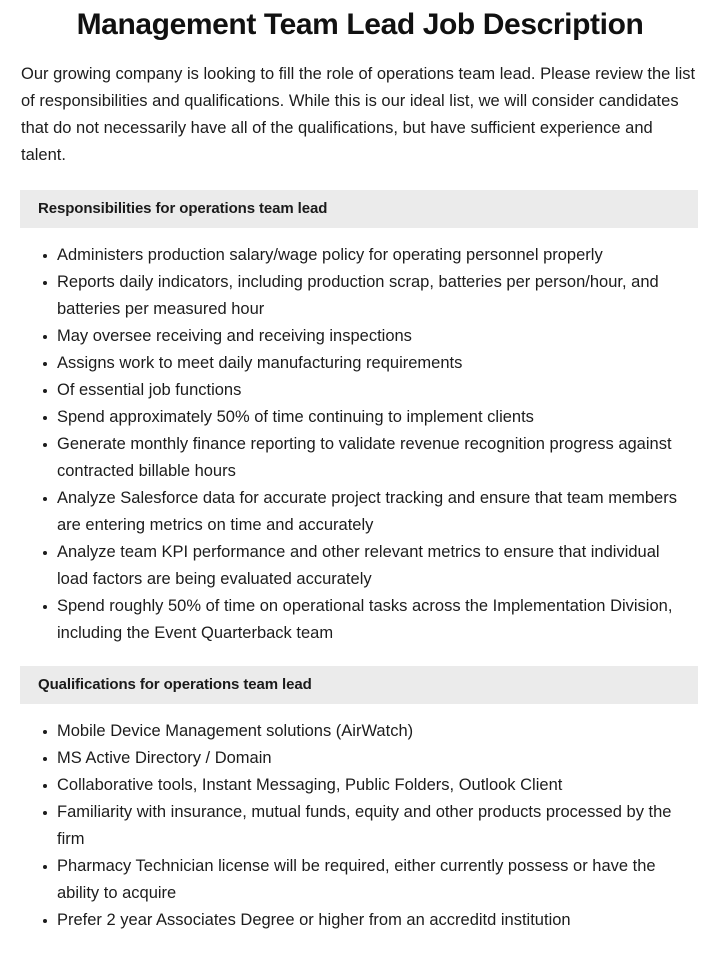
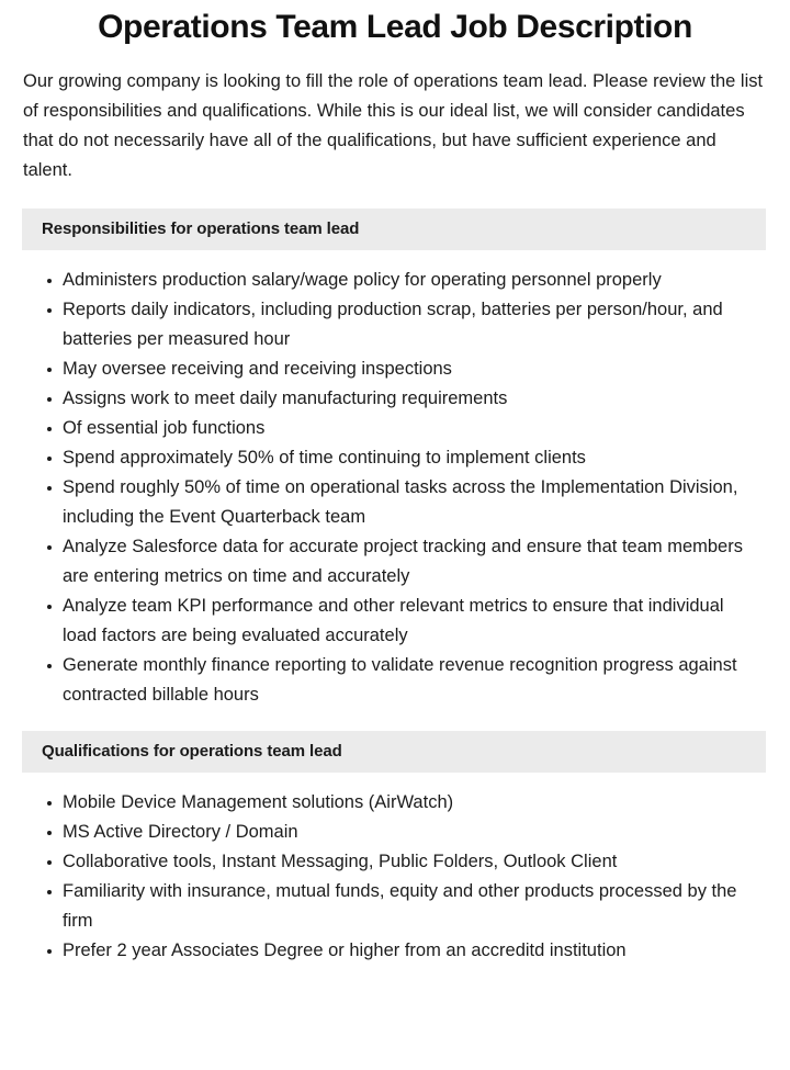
- Management Team Lead Job Description
+ Operations Team Lead Job Description
  Our growing company is looking to fill the role of operations team lead. Please review the list of responsibilities and qualifications. While this is our ideal list, we will consider candidates that do not necessarily have all of the qualifications, but have sufficient experience and talent.
  Responsibilities for operations team lead
  Administers production salary/wage policy for operating personnel properly
  Reports daily indicators, including production scrap, batteries per person/hour, and batteries per measured hour
  May oversee receiving and receiving inspections
  Assigns work to meet daily manufacturing requirements
  Of essential job functions
  Spend approximately 50% of time continuing to implement clients
- Generate monthly finance reporting to validate revenue recognition progress against contracted billable hours
+ Spend roughly 50% of time on operational tasks across the Implementation Division, including the Event Quarterback team
  Analyze Salesforce data for accurate project tracking and ensure that team members are entering metrics on time and accurately
  Analyze team KPI performance and other relevant metrics to ensure that individual load factors are being evaluated accurately
- Spend roughly 50% of time on operational tasks across the Implementation Division, including the Event Quarterback team
+ Generate monthly finance reporting to validate revenue recognition progress against contracted billable hours
  Qualifications for operations team lead
  Mobile Device Management solutions (AirWatch)
  MS Active Directory / Domain
  Collaborative tools, Instant Messaging, Public Folders, Outlook Client
  Familiarity with insurance, mutual funds, equity and other products processed by the firm
- Pharmacy Technician license will be required, either currently possess or have the ability to acquire
  Prefer 2 year Associates Degree or higher from an accreditd institution
